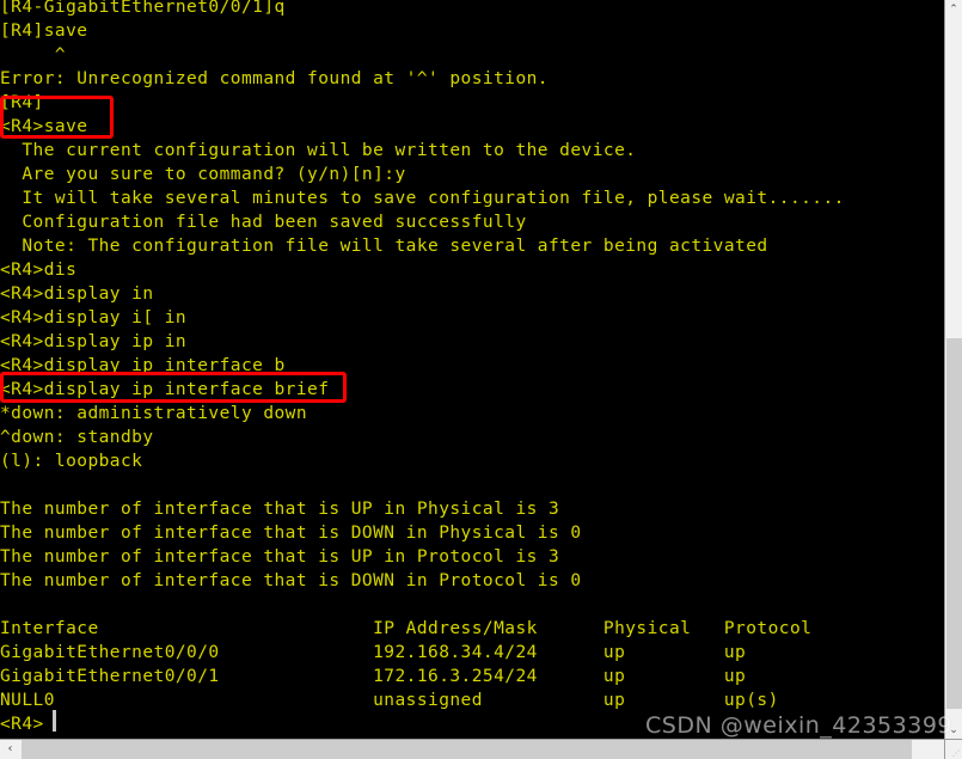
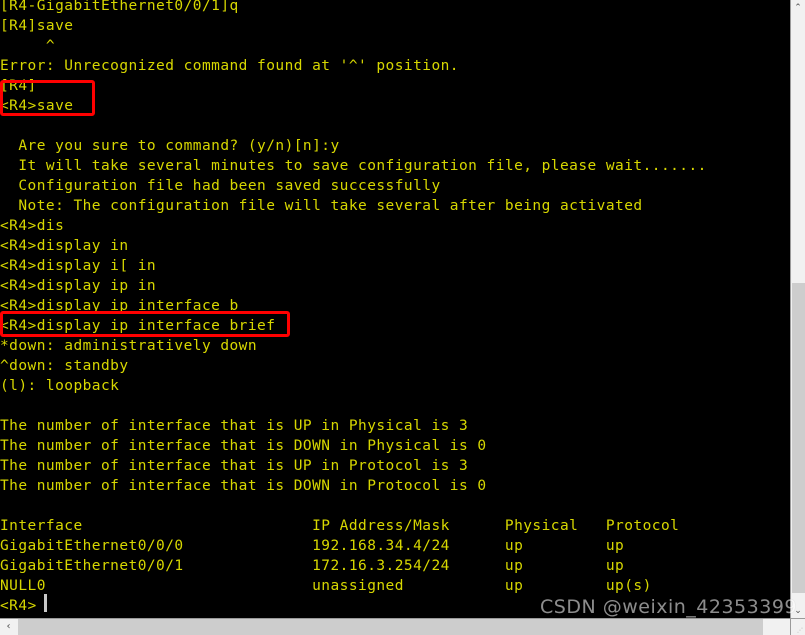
  [R4-GigabitEthernet0/0/1]q
  [R4]save
  ^
  Error: Unrecognized command found at '^' position.
  [R4]
  <R4>save
- The current configuration will be written to the device.
  Are you sure to command? (y/n)[n]:y
  It will take several minutes to save configuration file, please wait.......
  Configuration file had been saved successfully
  Note: The configuration file will take several after being activated
  <R4>dis
  <R4>display in
  <R4>display i[ in
  <R4>display ip in
  <R4>display ip interface b
  <R4>display ip interface brief
  *down: administratively down
  ^down: standby
  (l): loopback
  The number of interface that is UP in Physical is 3
  The number of interface that is DOWN in Physical is 0
  The number of interface that is UP in Protocol is 3
  The number of interface that is DOWN in Protocol is 0
  Interface IP Address/Mask Physical Protocol
  GigabitEthernet0/0/0 192.168.34.4/24 up up
  GigabitEthernet0/0/1 172.16.3.254/24 up up
  NULL0 unassigned up up(s)
  <R4>
  ⌃
  ⌄
  ‹
  CSDN @weixin_42353399
